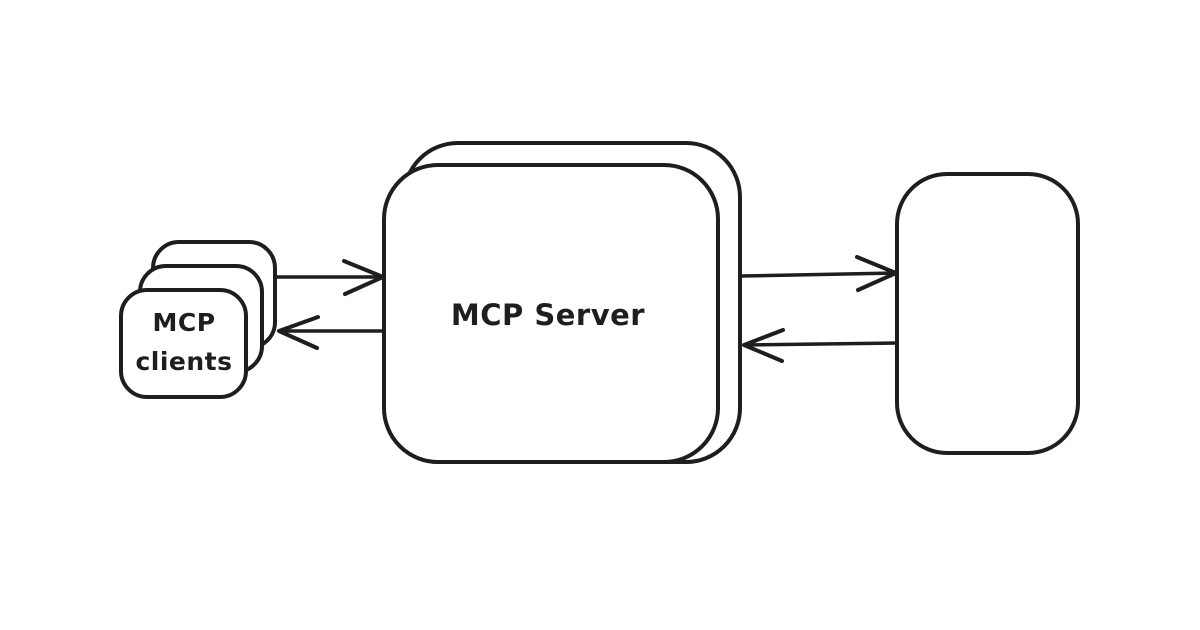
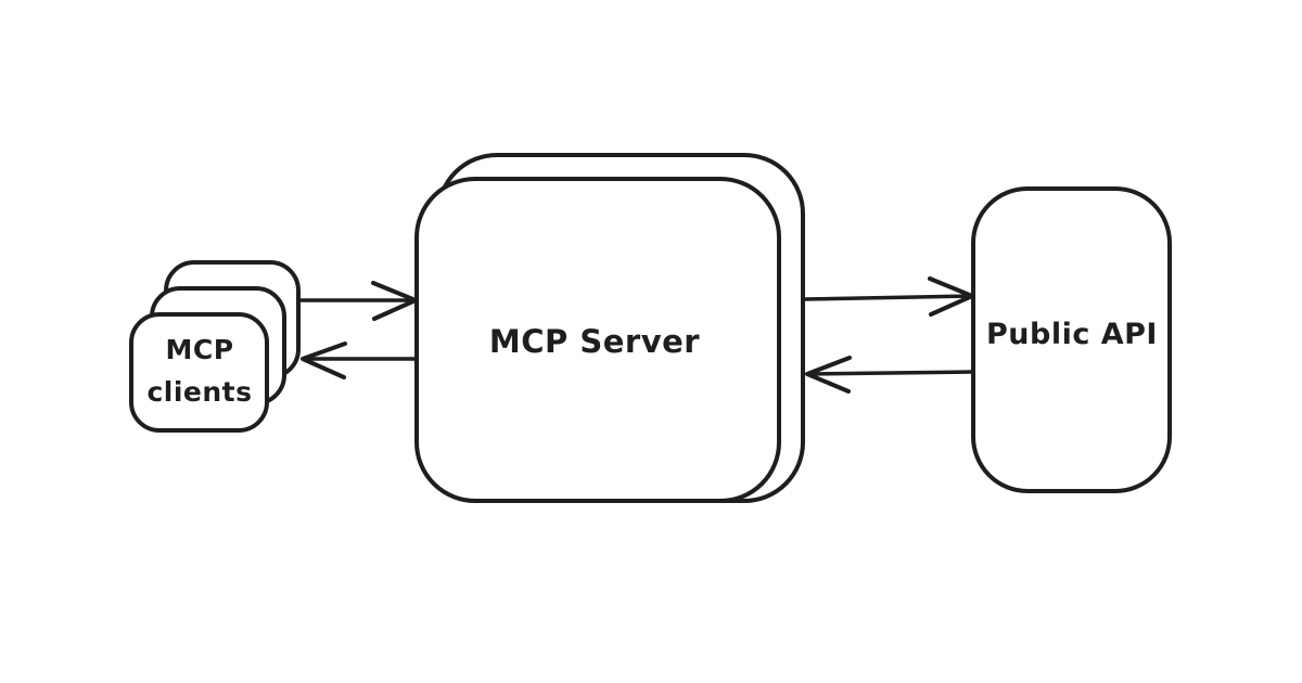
  MCP
  clients
  MCP Server
+ Public API
